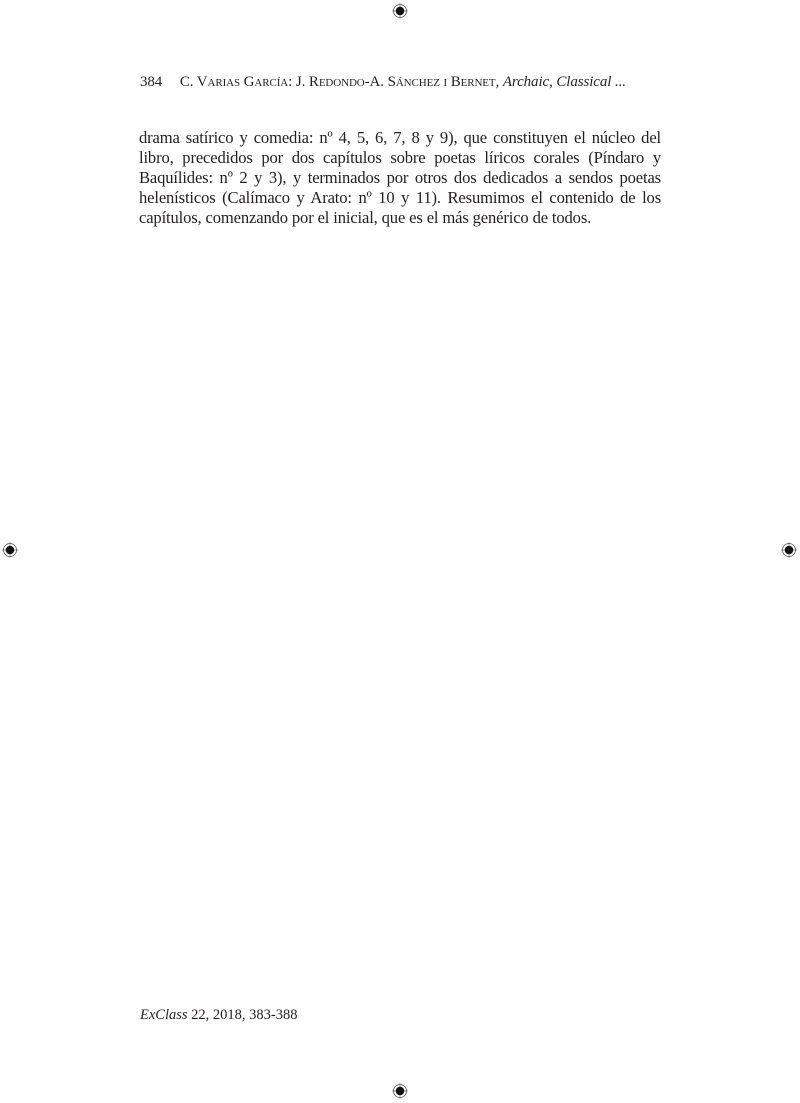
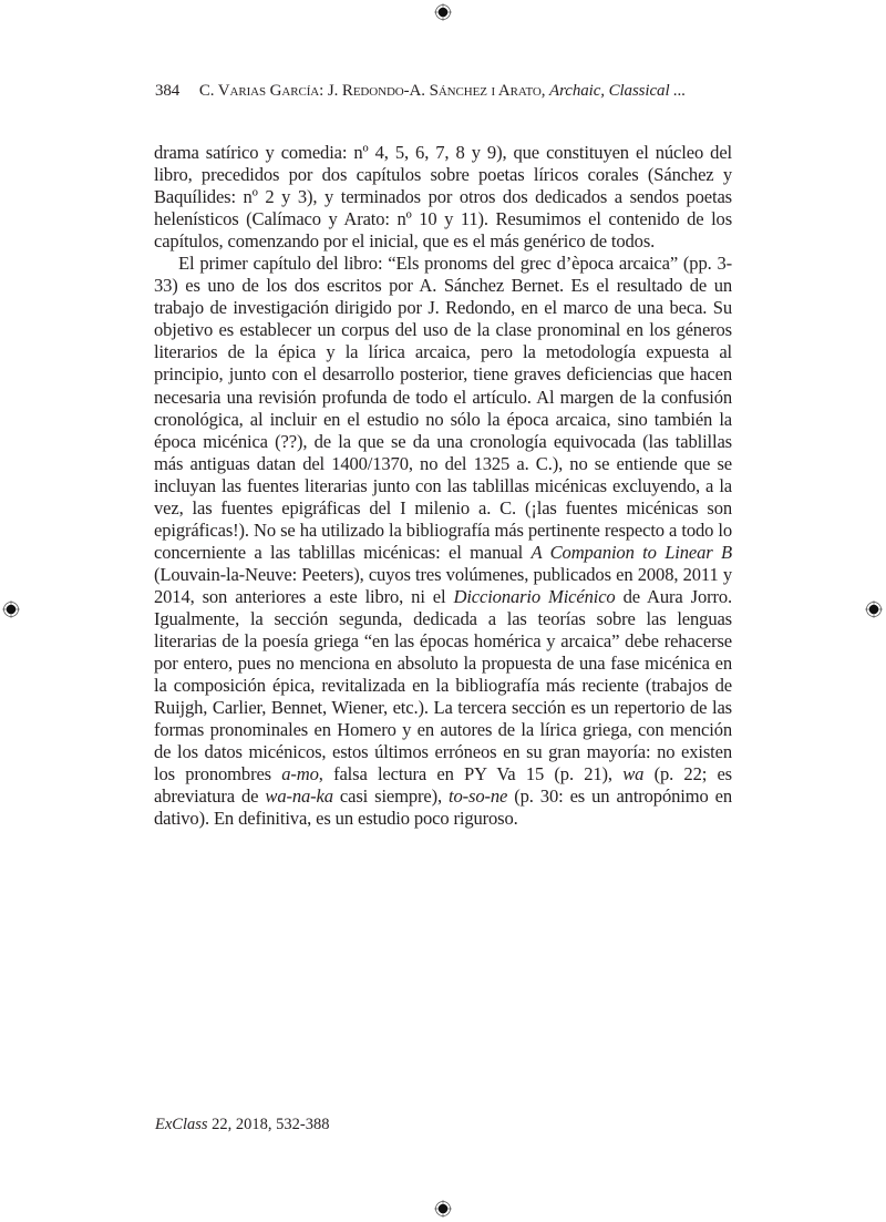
- 384 C. Varias García: J. Redondo-A. Sánchez i Bernet, Archaic, Classical ...
+ 384 C. Varias García: J. Redondo-A. Sánchez i Arato, Archaic, Classical ...
- drama satírico y comedia: nº 4, 5, 6, 7, 8 y 9), que constituyen el núcleo del libro, precedidos por dos capítulos sobre poetas líricos corales (Píndaro y Baquílides: nº 2 y 3), y terminados por otros dos dedicados a sendos poetas helenísticos (Calímaco y Arato: nº 10 y 11). Resumimos el contenido de los capítulos, comenzando por el inicial, que es el más genérico de todos.
+ drama satírico y comedia: nº 4, 5, 6, 7, 8 y 9), que constituyen el núcleo del libro, precedidos por dos capítulos sobre poetas líricos corales (Sánchez y Baquílides: nº 2 y 3), y terminados por otros dos dedicados a sendos poetas helenísticos (Calímaco y Arato: nº 10 y 11). Resumimos el contenido de los capítulos, comenzando por el inicial, que es el más genérico de todos.
+ El primer capítulo del libro: “Els pronoms del grec d’època arcaica” (pp. 3-33) es uno de los dos escritos por A. Sánchez Bernet. Es el resultado de un trabajo de investigación dirigido por J. Redondo, en el marco de una beca. Su objetivo es establecer un corpus del uso de la clase pronominal en los géneros literarios de la épica y la lírica arcaica, pero la metodología expuesta al principio, junto con el desarrollo posterior, tiene graves deficiencias que hacen necesaria una revisión profunda de todo el artículo. Al margen de la confusión cronológica, al incluir en el estudio no sólo la época arcaica, sino también la época micénica (??), de la que se da una cronología equivocada (las tablillas más antiguas datan del 1400/1370, no del 1325 a. C.), no se entiende que se incluyan las fuentes literarias junto con las tablillas micénicas excluyendo, a la vez, las fuentes epigráficas del I milenio a. C. (¡las fuentes micénicas son epigráficas!). No se ha utilizado la bibliografía más pertinente respecto a todo lo concerniente a las tablillas micénicas: el manual A Companion to Linear B (Louvain-la-Neuve: Peeters), cuyos tres volúmenes, publicados en 2008, 2011 y 2014, son anteriores a este libro, ni el Diccionario Micénico de Aura Jorro. Igualmente, la sección segunda, dedicada a las teorías sobre las lenguas literarias de la poesía griega “en las épocas homérica y arcaica” debe rehacerse por entero, pues no menciona en absoluto la propuesta de una fase micénica en la composición épica, revitalizada en la bibliografía más reciente (trabajos de Ruijgh, Carlier, Bennet, Wiener, etc.). La tercera sección es un repertorio de las formas pronominales en Homero y en autores de la lírica griega, con mención de los datos micénicos, estos últimos erróneos en su gran mayoría: no existen los pronombres a-mo, falsa lectura en PY Va 15 (p. 21), wa (p. 22; es abreviatura de wa-na-ka casi siempre), to-so-ne (p. 30: es un antropónimo en dativo). En definitiva, es un estudio poco riguroso.
- ExClass 22, 2018, 383-388
+ ExClass 22, 2018, 532-388
